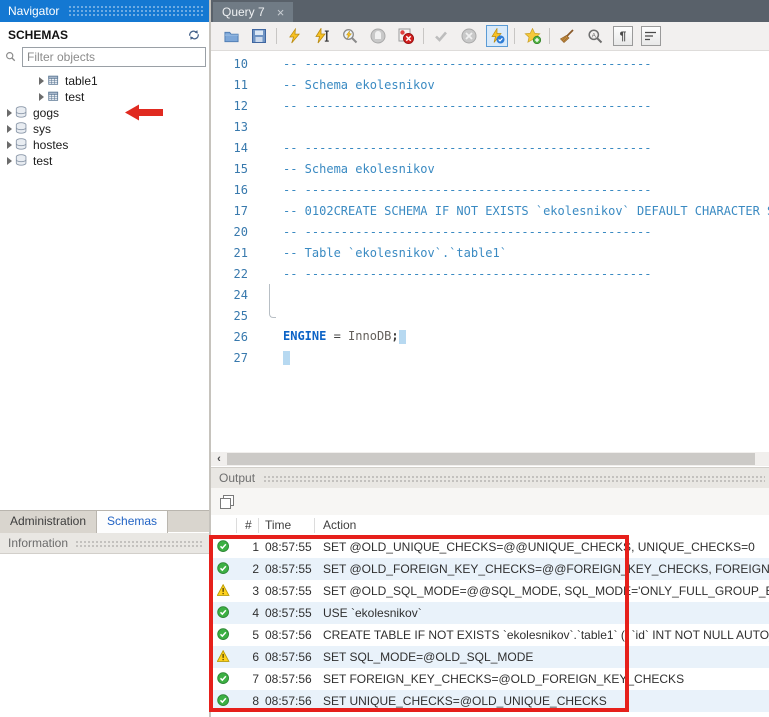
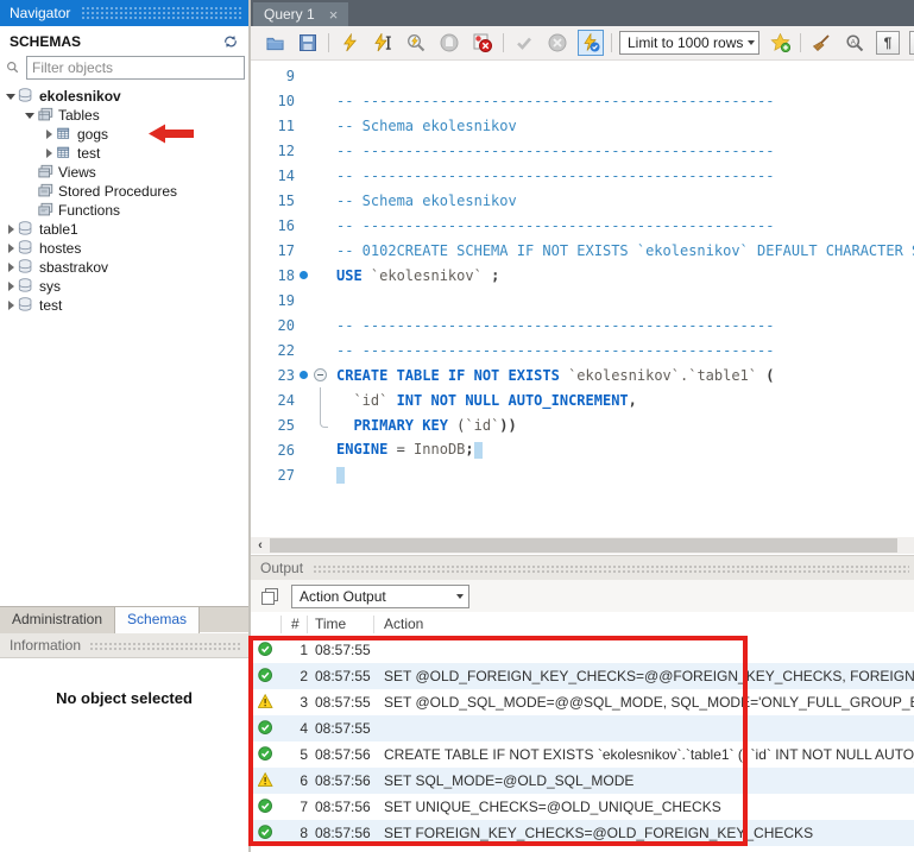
  Navigator
  SCHEMAS
  Filter objects
+ ekolesnikov
+ Tables
- table1
+ gogs
  test
+ Views
+ Stored Procedures
+ Functions
- gogs
+ table1
- sys
+ hostes
+ sbastrakov
- hostes
+ sys
  test
  Administration
  Schemas
  Information
+ No object selected
- Query 7
+ Query 1
  ×
+ Limit to 1000 rows
  ¶
+ 9
  10
  -- ------------------------------------------------
  11
  -- Schema ekolesnikov
  12
  -- ------------------------------------------------
- 13
  14
  -- ------------------------------------------------
  15
  -- Schema ekolesnikov
  16
  -- ------------------------------------------------
  17
  -- 0102CREATE SCHEMA IF NOT EXISTS `ekolesnikov` DEFAULT CHARACTER
+ 18
+ USE `ekolesnikov` ;
+ 19
  20
  -- ------------------------------------------------
- 21
- -- Table `ekolesnikov`.`table1`
  22
  -- ------------------------------------------------
+ 23
+ CREATE TABLE IF NOT EXISTS `ekolesnikov`.`table1` (
  24
+ `id` INT NOT NULL AUTO_INCREMENT,
  25
+ PRIMARY KEY (`id`))
  26
  ENGINE = InnoDB;
  27
  ‹
  Output
+ Action Output
  #
  Time
  Action
  1
  08:57:55
- SET @OLD_UNIQUE_CHECKS=@@UNIQUE_CHECKS, UNIQUE_CHECKS=0
  2
  08:57:55
  SET @OLD_FOREIGN_KEY_CHECKS=@@FOREIGN_KEY_CHECKS, FOREIGN
  3
  08:57:55
  SET @OLD_SQL_MODE=@@SQL_MODE, SQL_MODE='ONLY_FULL_GROUP_
  4
  08:57:55
- USE `ekolesnikov`
  5
  08:57:56
  CREATE TABLE IF NOT EXISTS `ekolesnikov`.`table1` ( `id` INT NOT NULL AUTO
  6
  08:57:56
  SET SQL_MODE=@OLD_SQL_MODE
  7
  08:57:56
- SET FOREIGN_KEY_CHECKS=@OLD_FOREIGN_KEY_CHECKS
+ SET UNIQUE_CHECKS=@OLD_UNIQUE_CHECKS
  8
  08:57:56
- SET UNIQUE_CHECKS=@OLD_UNIQUE_CHECKS
+ SET FOREIGN_KEY_CHECKS=@OLD_FOREIGN_KEY_CHECKS
